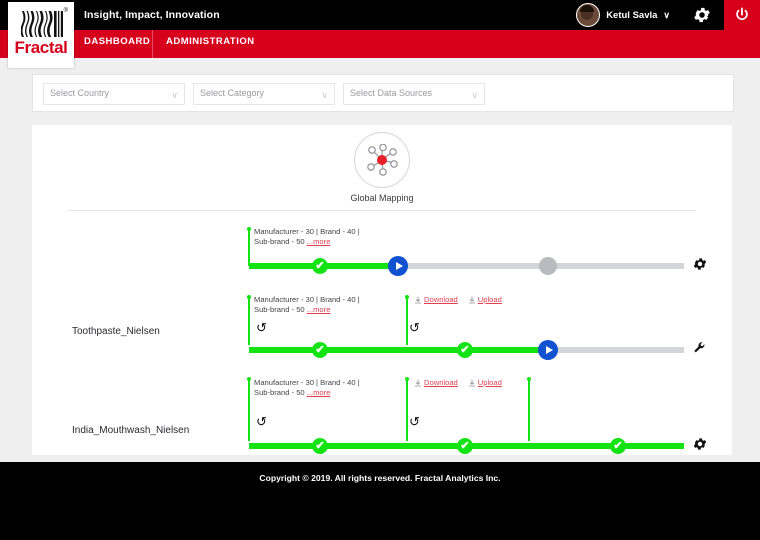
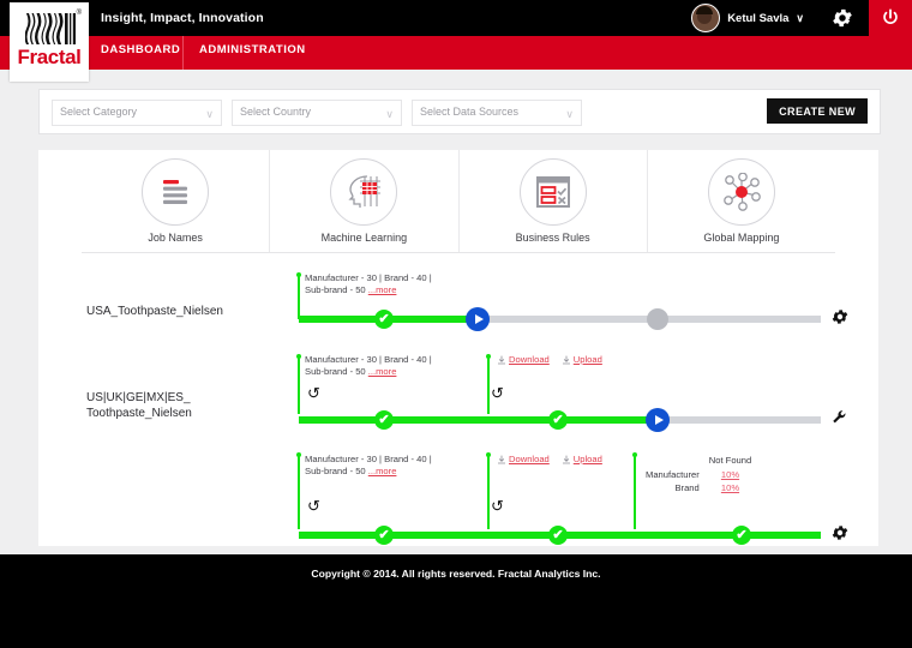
  Insight, Impact, Innovation
  Ketul Savla
  ∨
  DASHBOARD
  ADMINISTRATION
  Fractal
- Select Country
+ Select Category
  ∨
- Select Category
+ Select Country
  ∨
  Select Data Sources
  ∨
+ CREATE NEW
+ Job Names
+ Machine Learning
+ Business Rules
  Global Mapping
+ USA_Toothpaste_Nielsen
  Manufacturer - 30 | Brand - 40 |
  Sub-brand - 50 ...more
  ✔
+ US|UK|GE|MX|ES_
  Toothpaste_Nielsen
  Manufacturer - 30 | Brand - 40 |
  Sub-brand - 50 ...more
  ↺
  Download
  Upload
  ↺
  ✔
  ✔
- India_Mouthwash_Nielsen
  Manufacturer - 30 | Brand - 40 |
  Sub-brand - 50 ...more
  ↺
  Download
  Upload
  ↺
+ 	Not Found
+ Manufacturer	10%
+ Brand	10%
  ✔
  ✔
  ✔
- Copyright © 2019. All rights reserved. Fractal Analytics Inc.
+ Copyright © 2014. All rights reserved. Fractal Analytics Inc.
